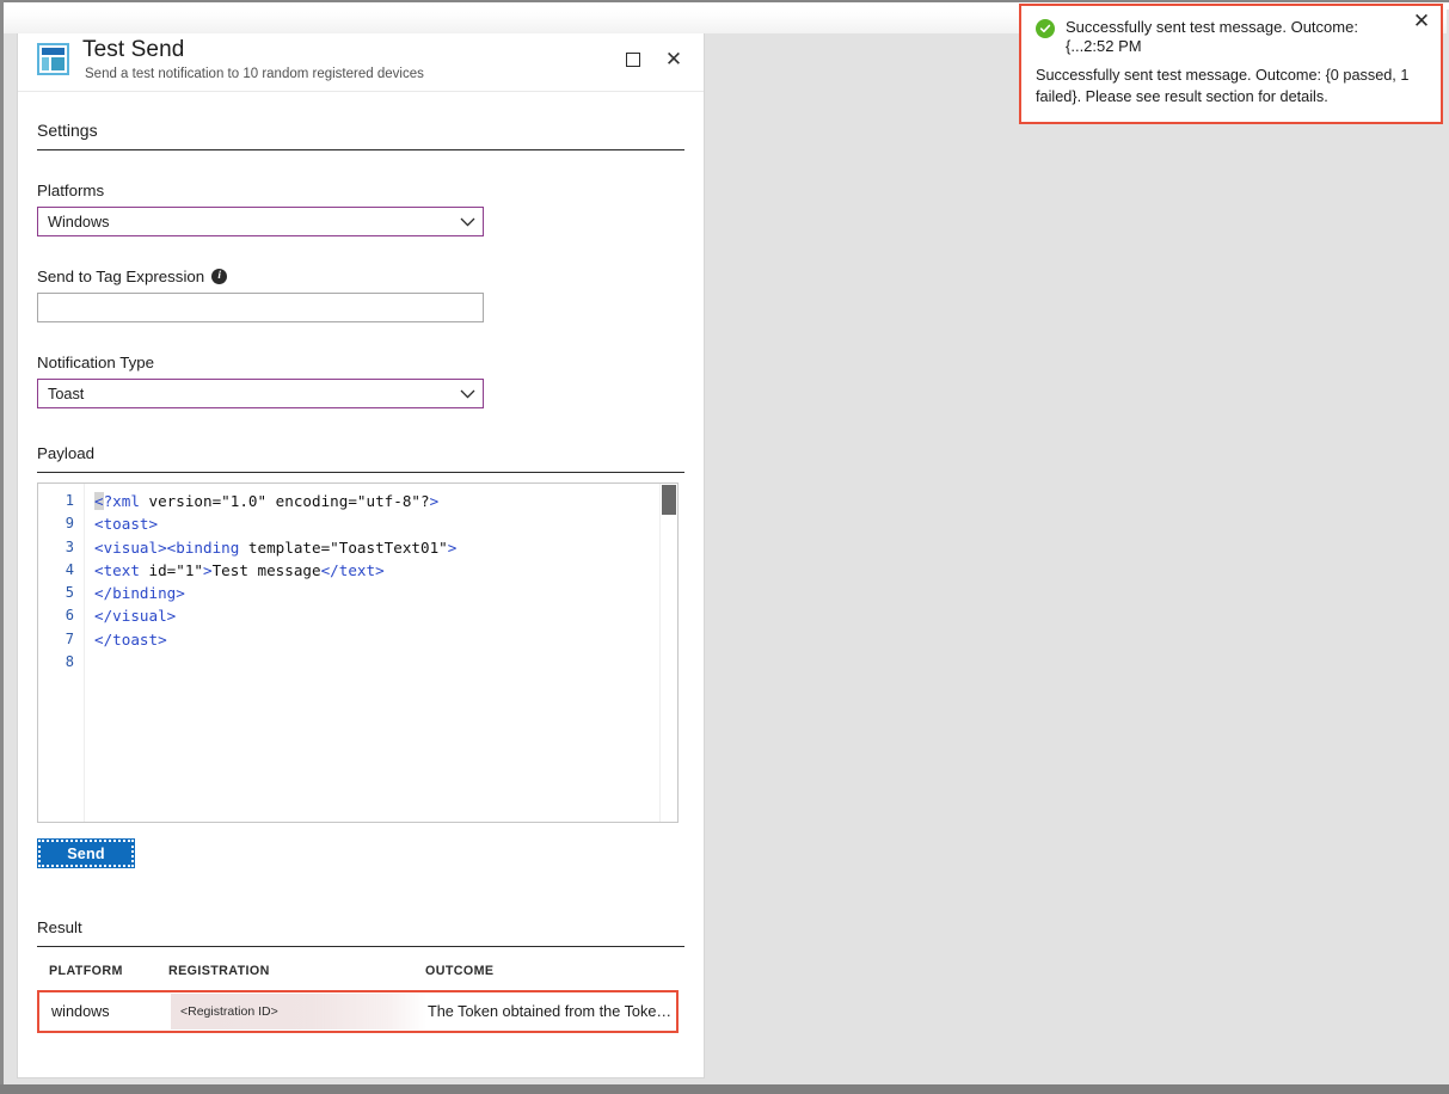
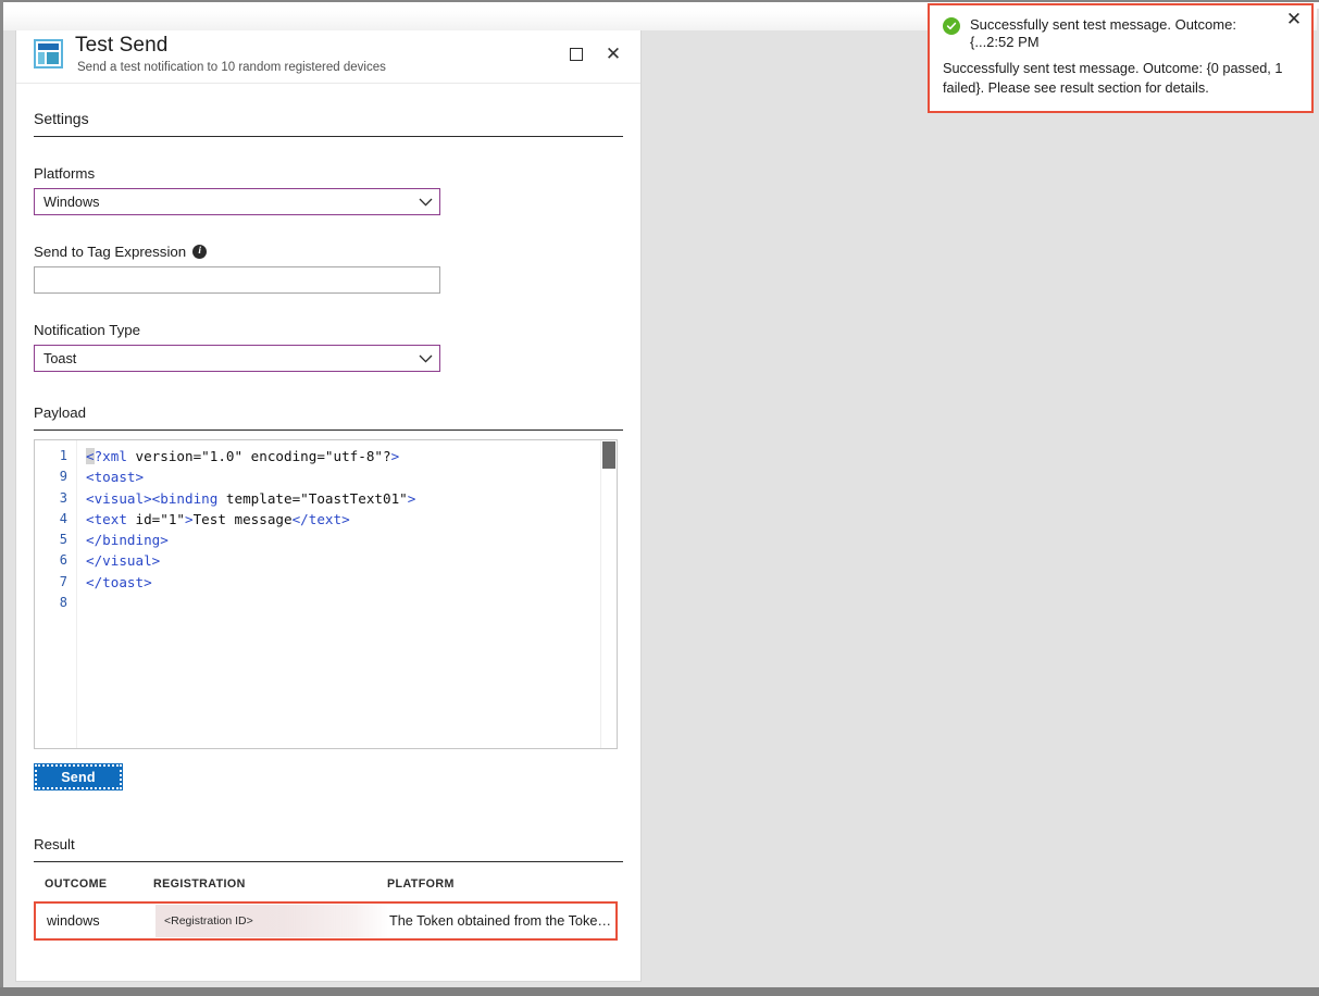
  Test Send
  Send a test notification to 10 random registered devices
  ✕
  Settings
  Platforms
  Windows
  Send to Tag Expression
  i
  Notification Type
  Toast
  Payload
  1
  9
  3
  4
  5
  6
  7
  8
  <?xml version="1.0" encoding="utf-8"?>
  <toast>
  <visual><binding template="ToastText01">
  <text id="1">Test message</text>
  </binding>
  </visual>
  </toast>
  Send
  Result
- PLATFORM
+ OUTCOME
  REGISTRATION
- OUTCOME
+ PLATFORM
  windows
  <Registration ID>
  The Token obtained from the Token ..
  Successfully sent test message. Outcome: {...2:52 PM
  Successfully sent test message. Outcome: {0 passed, 1 failed}. Please see result section for details.
  ✕
